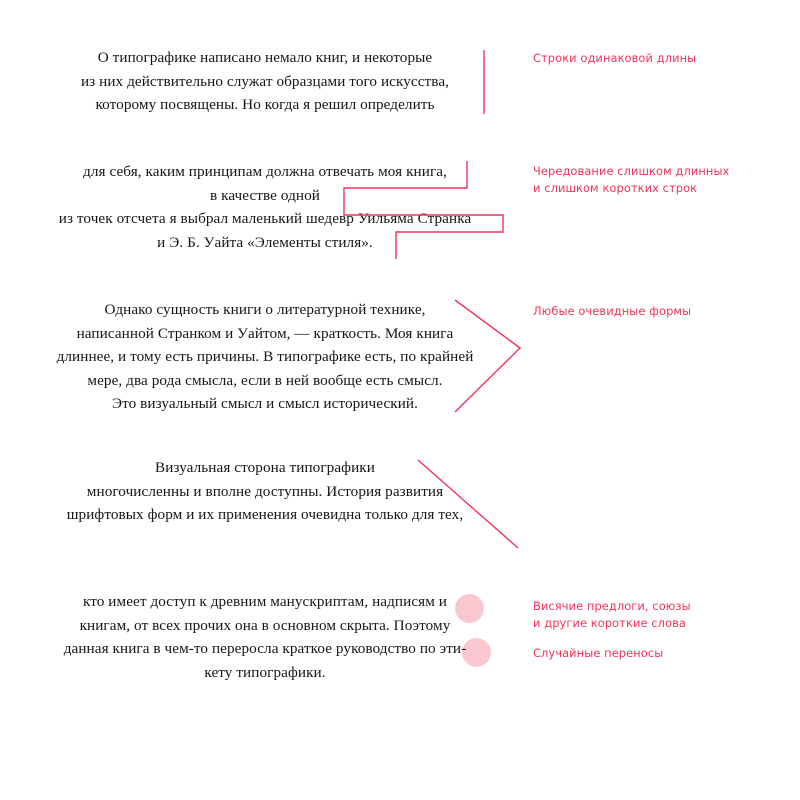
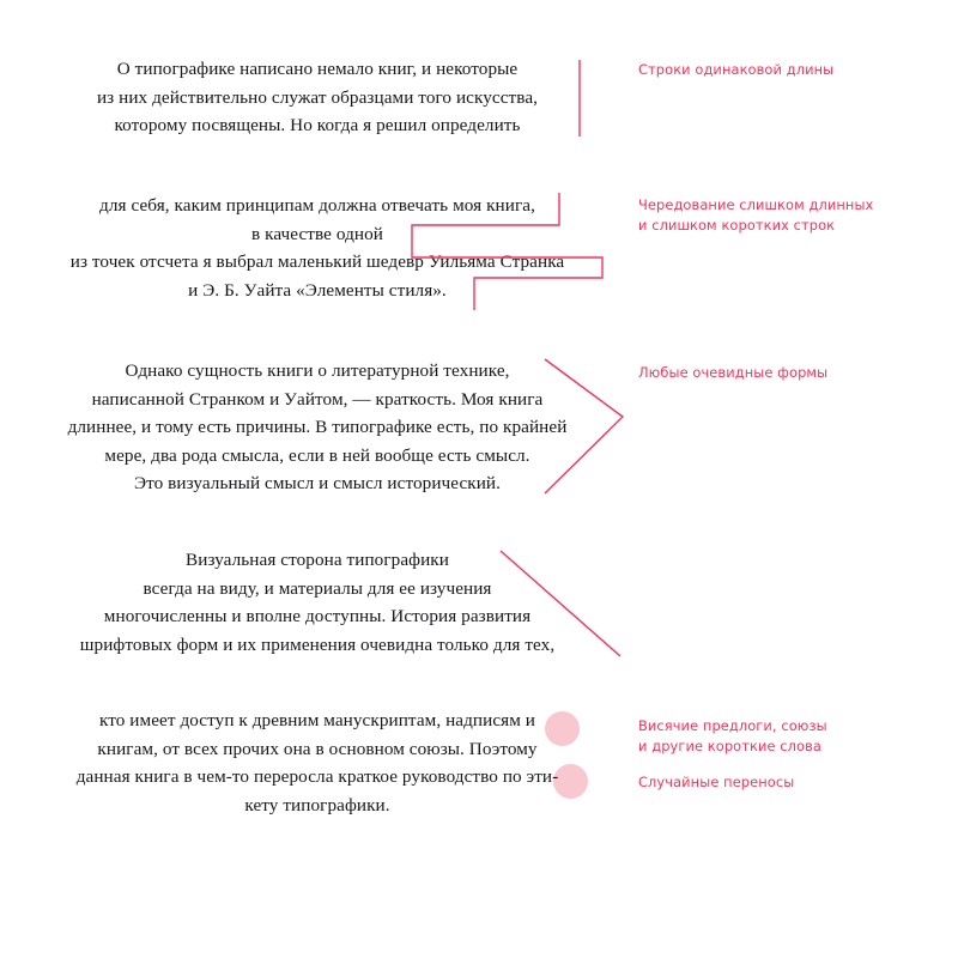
  О типографике написано немало книг, и некоторые
  из них действительно служат образцами того искусства,
  которому посвящены. Но когда я решил определить
  для себя, каким принципам должна отвечать моя книга,
  в качестве одной
  из точек отсчета я выбрал маленький шедевр Уильяма Странка
  и Э. Б. Уайта «Элементы стиля».
  Однако сущность книги о литературной технике,
  написанной Странком и Уайтом, — краткость. Моя книга
  длиннее, и тому есть причины. В типографике есть, по крайней
  мере, два рода смысла, если в ней вообще есть смысл.
  Это визуальный смысл и смысл исторический.
  Визуальная сторона типографики
+ всегда на виду, и материалы для ее изучения
  многочисленны и вполне доступны. История развития
  шрифтовых форм и их применения очевидна только для тех,
  кто имеет доступ к древним манускриптам, надписям и
- книгам, от всех прочих она в основном скрыта. Поэтому
+ книгам, от всех прочих она в основном союзы. Поэтому
  данная книга в чем-то переросла краткое руководство по эти-
  кету типографики.
  Строки одинаковой длины
  Чередование слишком длинных
  и слишком коротких строк
  Любые очевидные формы
  Висячие предлоги, союзы
  и другие короткие слова
  Случайные переносы
